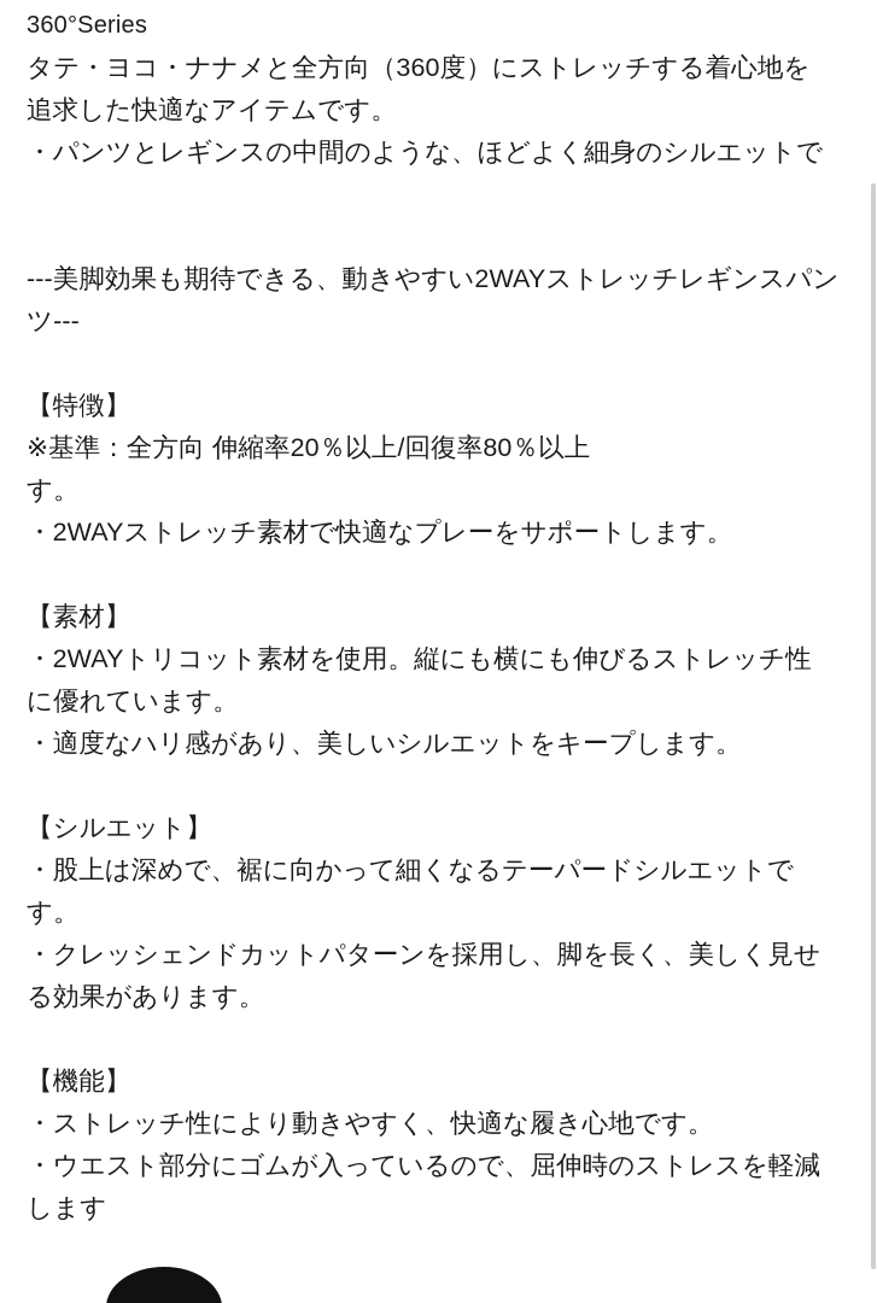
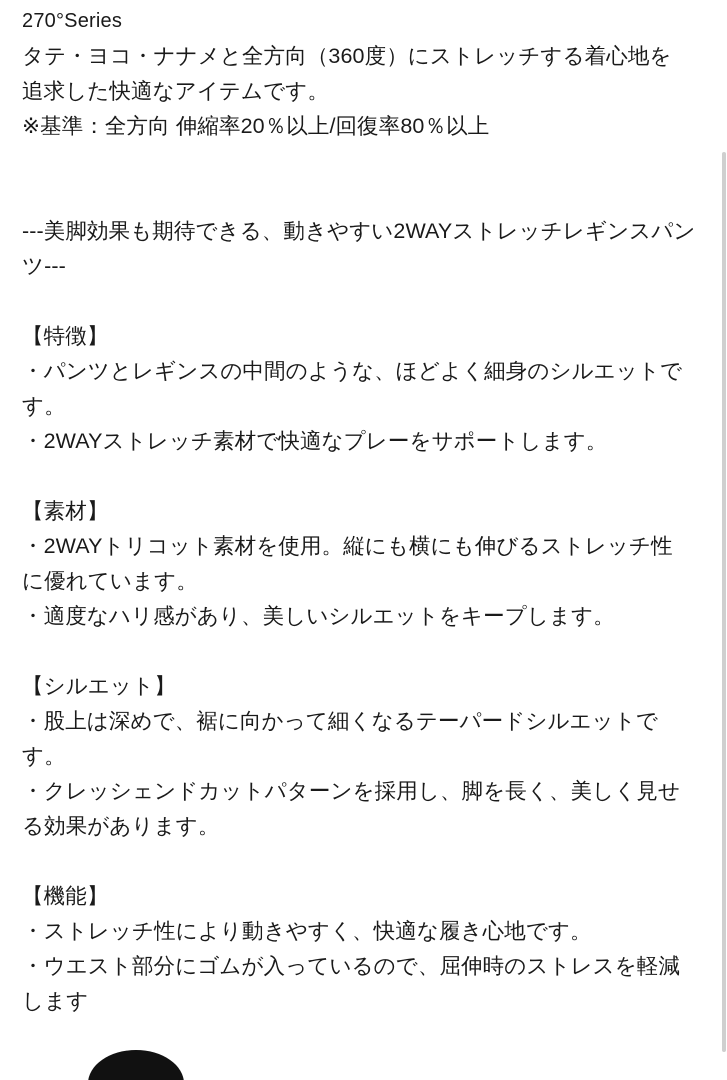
- 360°Series
+ 270°Series
  タテ・ヨコ・ナナメと全方向（360度）にストレッチする着心地を
  追求した快適なアイテムです。
- ・パンツとレギンスの中間のような、ほどよく細身のシルエットで
+ ※基準：全方向 伸縮率20％以上/回復率80％以上
  ---美脚効果も期待できる、動きやすい2WAYストレッチレギンスパン
  ツ---
  【特徴】
- ※基準：全方向 伸縮率20％以上/回復率80％以上
+ ・パンツとレギンスの中間のような、ほどよく細身のシルエットで
  す。
  ・2WAYストレッチ素材で快適なプレーをサポートします。
  【素材】
  ・2WAYトリコット素材を使用。縦にも横にも伸びるストレッチ性
  に優れています。
  ・適度なハリ感があり、美しいシルエットをキープします。
  【シルエット】
  ・股上は深めで、裾に向かって細くなるテーパードシルエットで
  す。
  ・クレッシェンドカットパターンを採用し、脚を長く、美しく見せ
  る効果があります。
  【機能】
  ・ストレッチ性により動きやすく、快適な履き心地です。
  ・ウエスト部分にゴムが入っているので、屈伸時のストレスを軽減
  します
